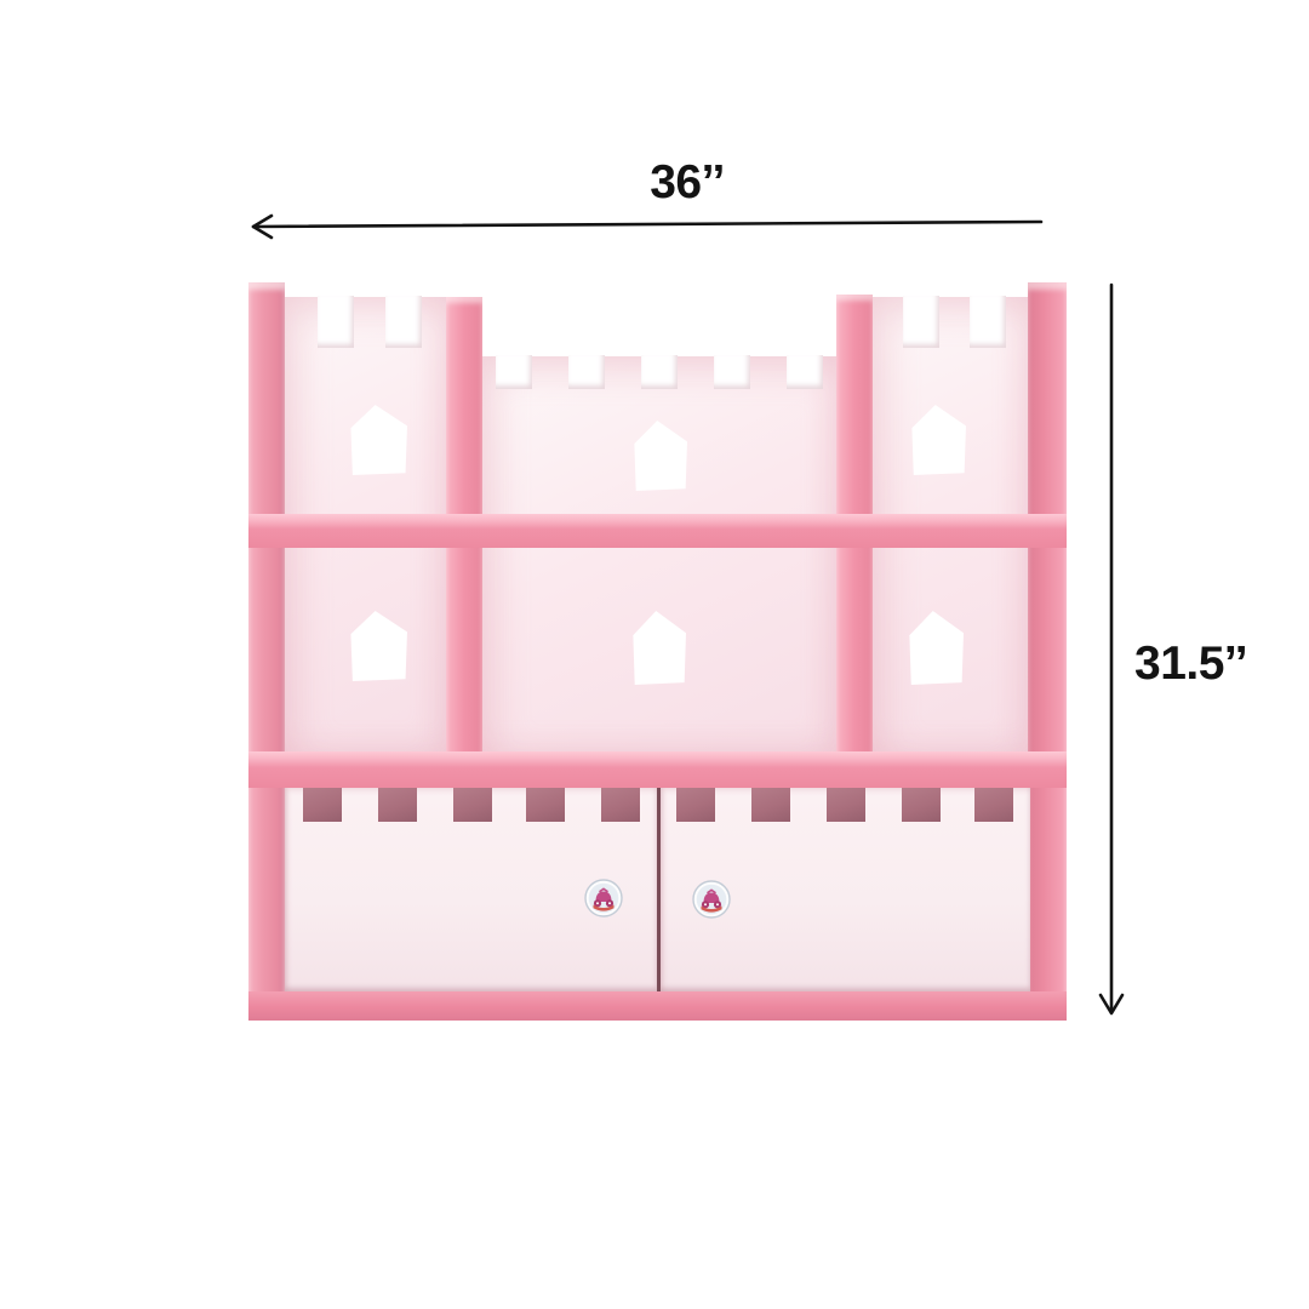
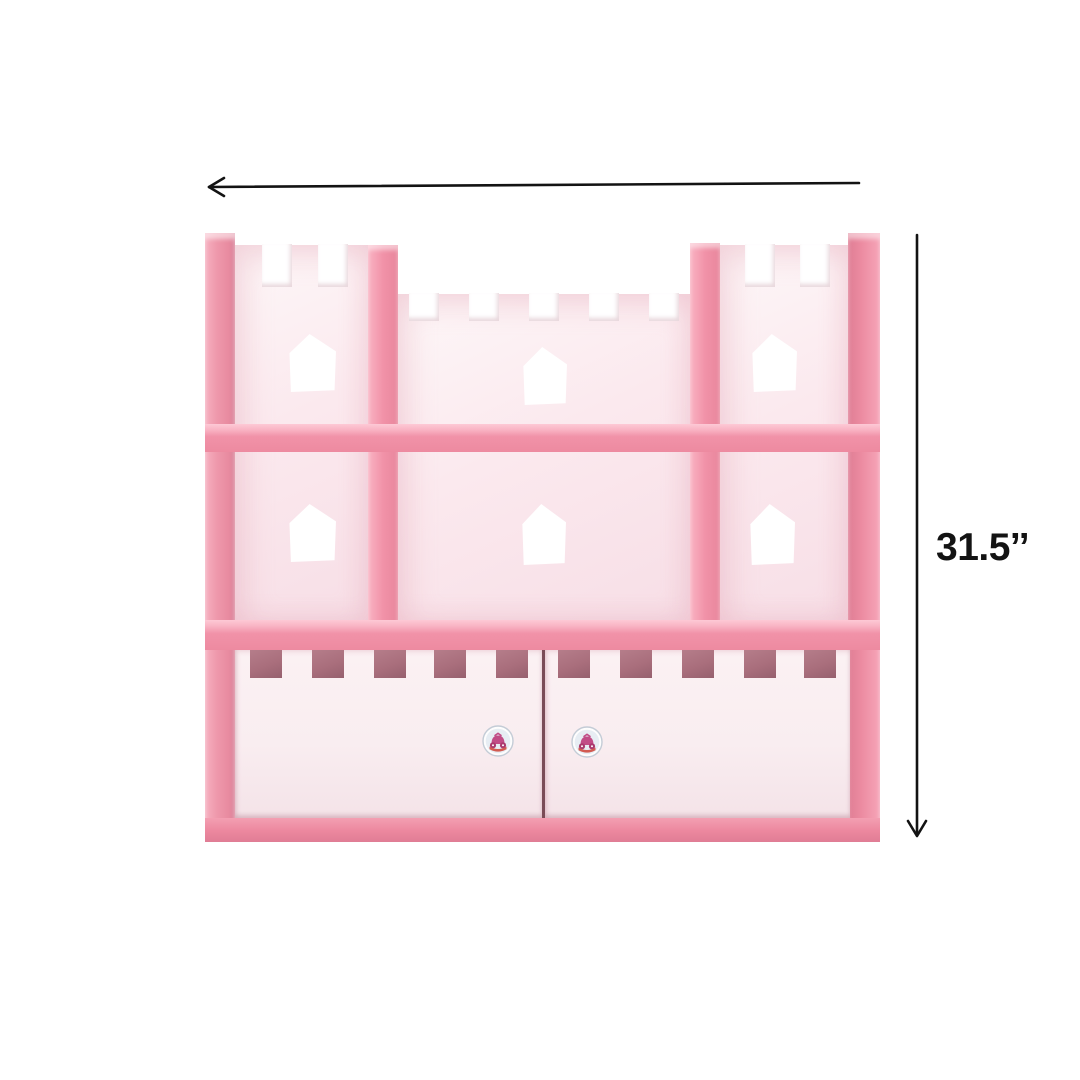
- 36’’
  31.5’’
